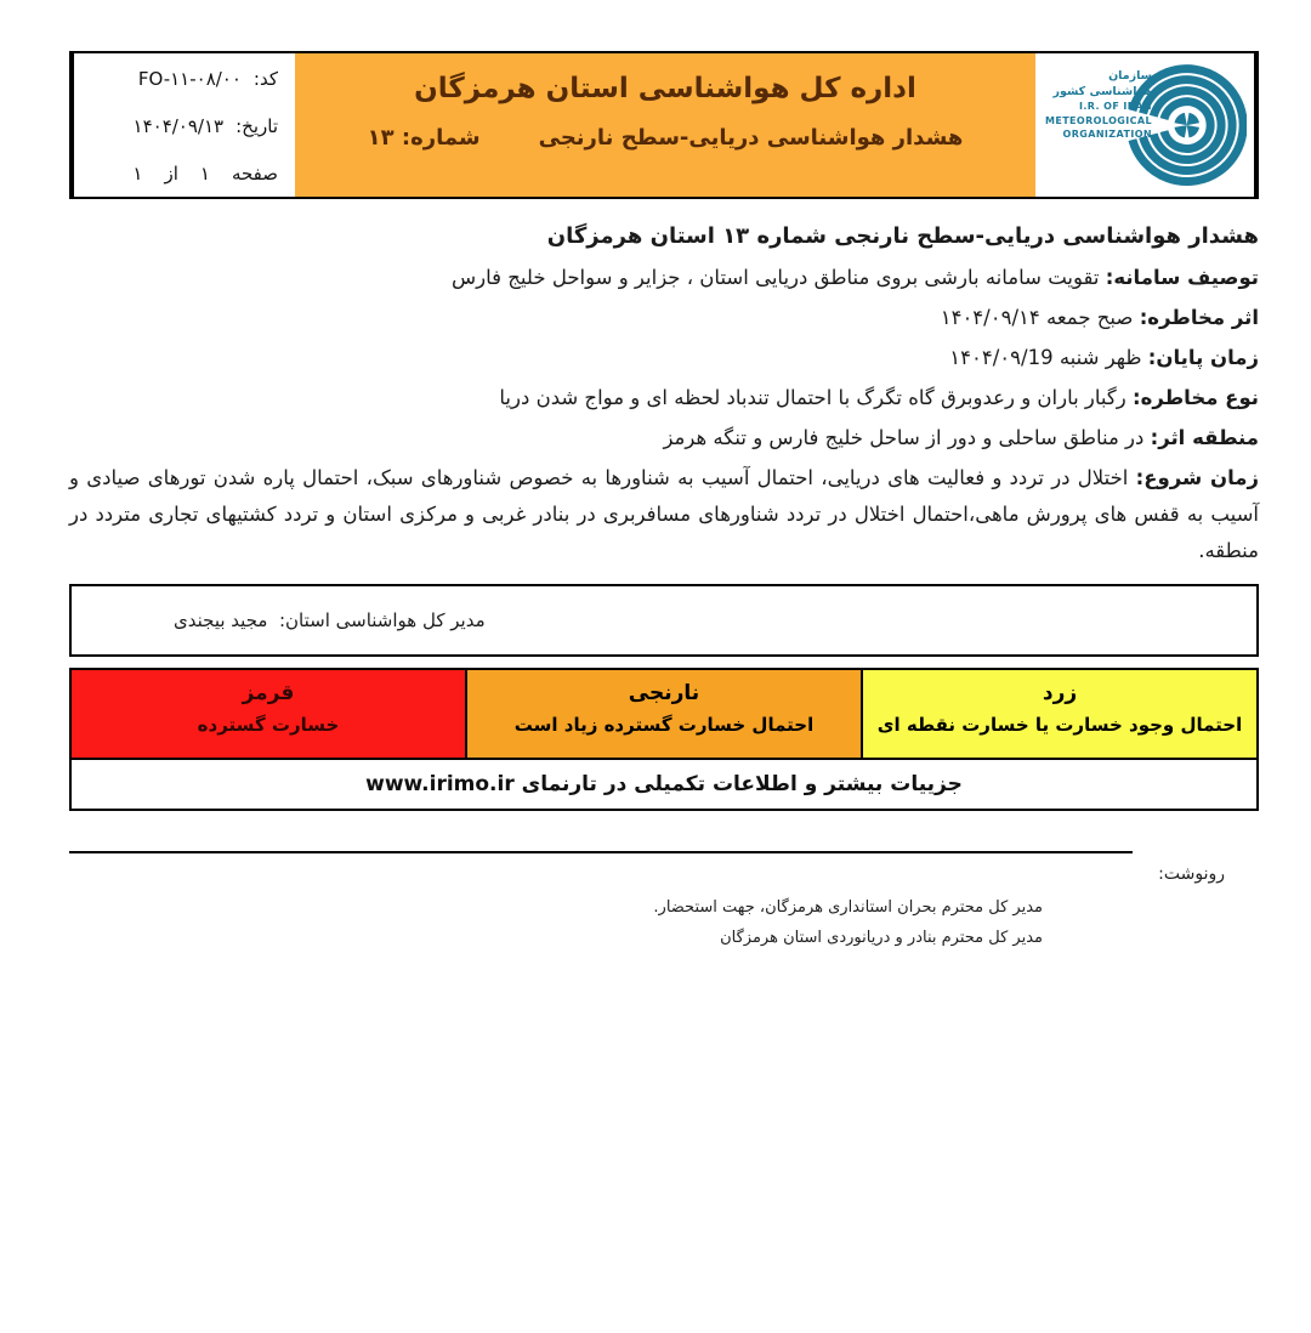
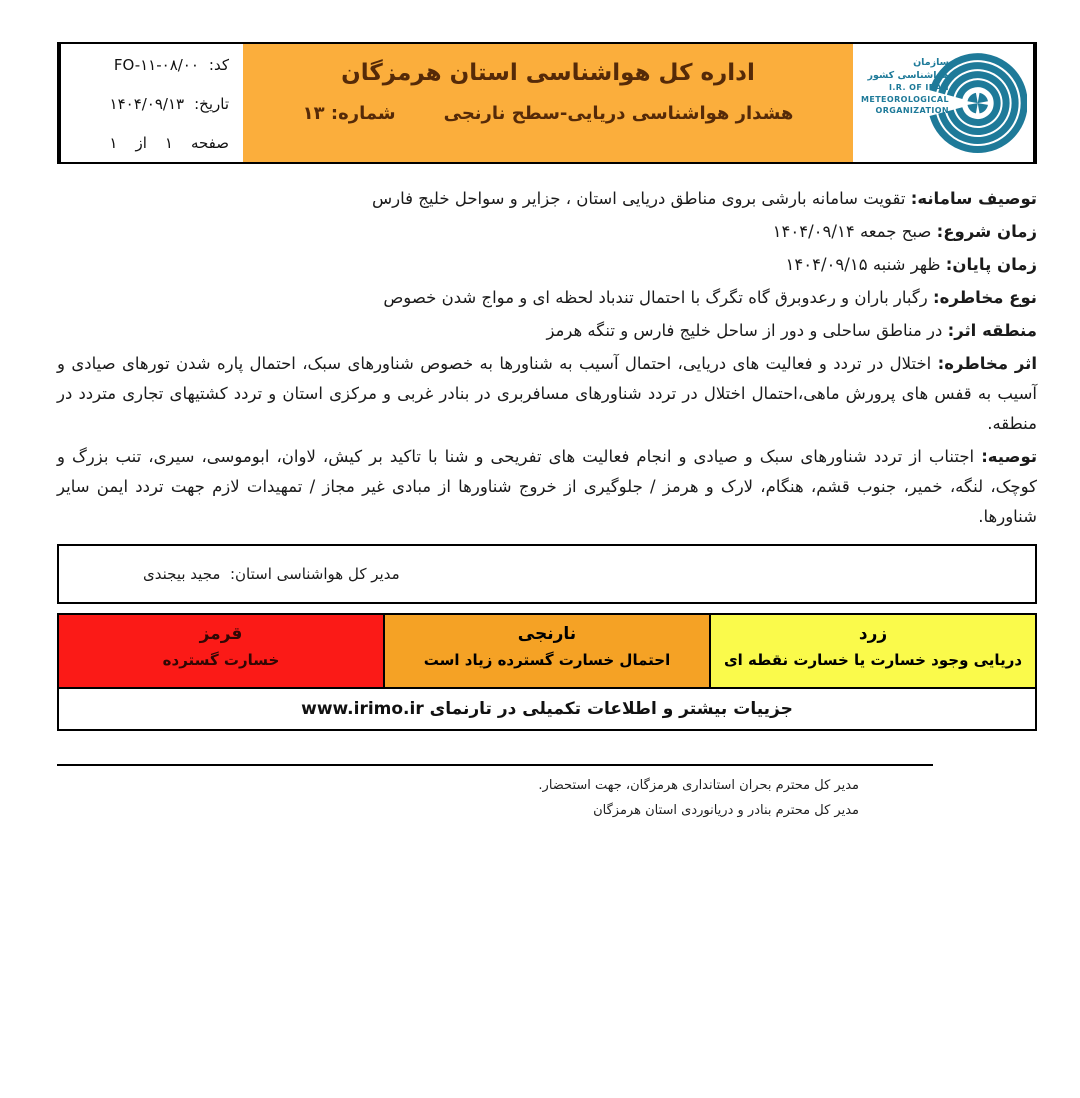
  کد:
  FO-۱۱-۰۸/۰۰
  تاریخ:
  ۱۴۰۴/۰۹/۱۳
  صفحه
  ۱
  از
  ۱
  اداره کل هواشناسی استان هرمزگان
  هشدار هواشناسی دریایی-سطح نارنجی
  شماره: ۱۳
  سازمان هواشناسی کشور
  I.R. OF IRAN
  METEOROLOGICAL
  ORGANIZATION
- هشدار هواشناسی دریایی-سطح نارنجی شماره ۱۳ استان هرمزگان
  توصیف سامانه: تقویت سامانه بارشی بروی مناطق دریایی استان ، جزایر و سواحل خلیج فارس
- اثر مخاطره: صبح جمعه ۱۴۰۴/۰۹/۱۴
+ زمان شروع: صبح جمعه ۱۴۰۴/۰۹/۱۴
- زمان پایان: ظهر شنبه ۱۴۰۴/۰۹/19
+ زمان پایان: ظهر شنبه ۱۴۰۴/۰۹/۱۵
- نوع مخاطره: رگبار باران و رعدوبرق گاه تگرگ با احتمال تندباد لحظه ای و مواج شدن دریا
+ نوع مخاطره: رگبار باران و رعدوبرق گاه تگرگ با احتمال تندباد لحظه ای و مواج شدن خصوص
  منطقه اثر: در مناطق ساحلی و دور از ساحل خلیج فارس و تنگه هرمز
- زمان شروع: اختلال در تردد و فعالیت های دریایی، احتمال آسیب به شناورها به خصوص شناورهای سبک، احتمال پاره شدن تورهای صیادی و آسیب به قفس های پرورش ماهی،احتمال اختلال در تردد شناورهای مسافربری در بنادر غربی و مرکزی استان و تردد کشتیهای تجاری متردد در منطقه.
+ اثر مخاطره: اختلال در تردد و فعالیت های دریایی، احتمال آسیب به شناورها به خصوص شناورهای سبک، احتمال پاره شدن تورهای صیادی و آسیب به قفس های پرورش ماهی،احتمال اختلال در تردد شناورهای مسافربری در بنادر غربی و مرکزی استان و تردد کشتیهای تجاری متردد در منطقه.
+ توصیه: اجتناب از تردد شناورهای سبک و صیادی و انجام فعالیت های تفریحی و شنا با تاکید بر کیش، لاوان، ابوموسی، سیری، تنب بزرگ و کوچک، لنگه، خمیر، جنوب قشم، هنگام، لارک و هرمز / جلوگیری از خروج شناورها از مبادی غیر مجاز / تمهیدات لازم جهت تردد ایمن سایر شناورها.
  مدیر کل هواشناسی استان: مجید بیجندی
  قرمز
  خسارت گسترده
  نارنجی
  احتمال خسارت گسترده زیاد است
  زرد
- احتمال وجود خسارت یا خسارت نقطه ای
+ دریایی وجود خسارت یا خسارت نقطه ای
  جزییات بیشتر و اطلاعات تکمیلی در تارنمای www.irimo.ir
- رونوشت:
  مدیر کل محترم بحران استانداری هرمزگان، جهت استحضار.
  مدیر کل محترم بنادر و دریانوردی استان هرمزگان
